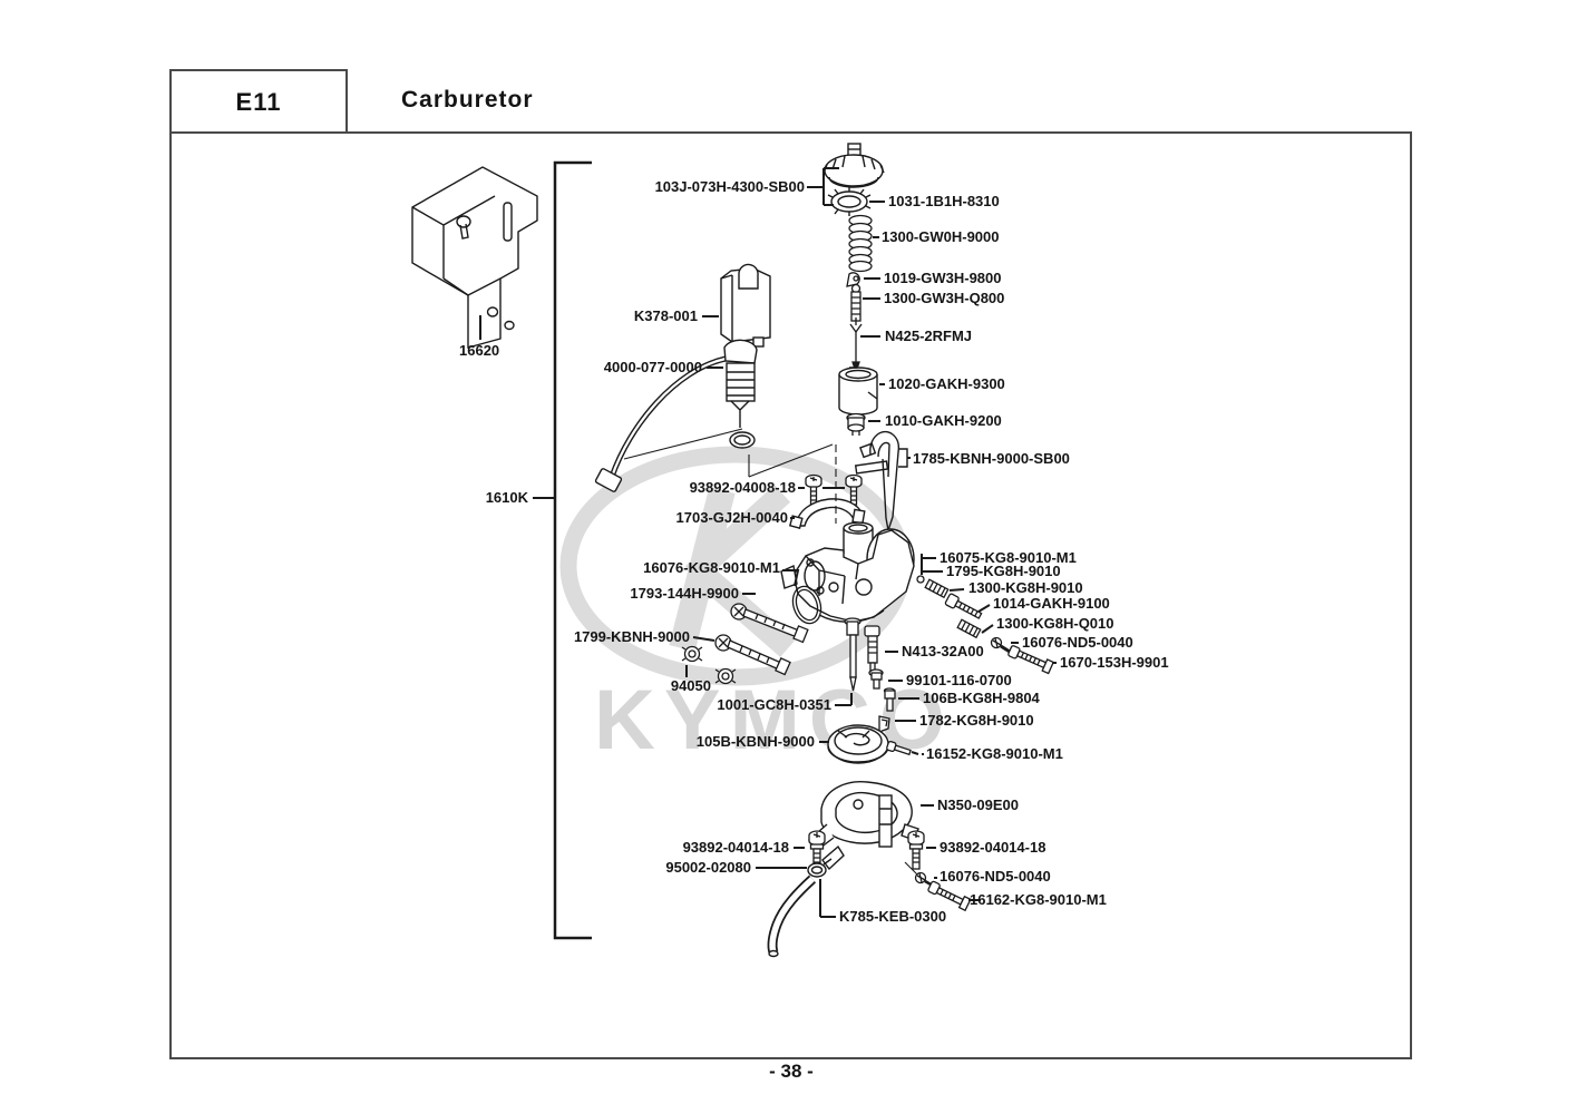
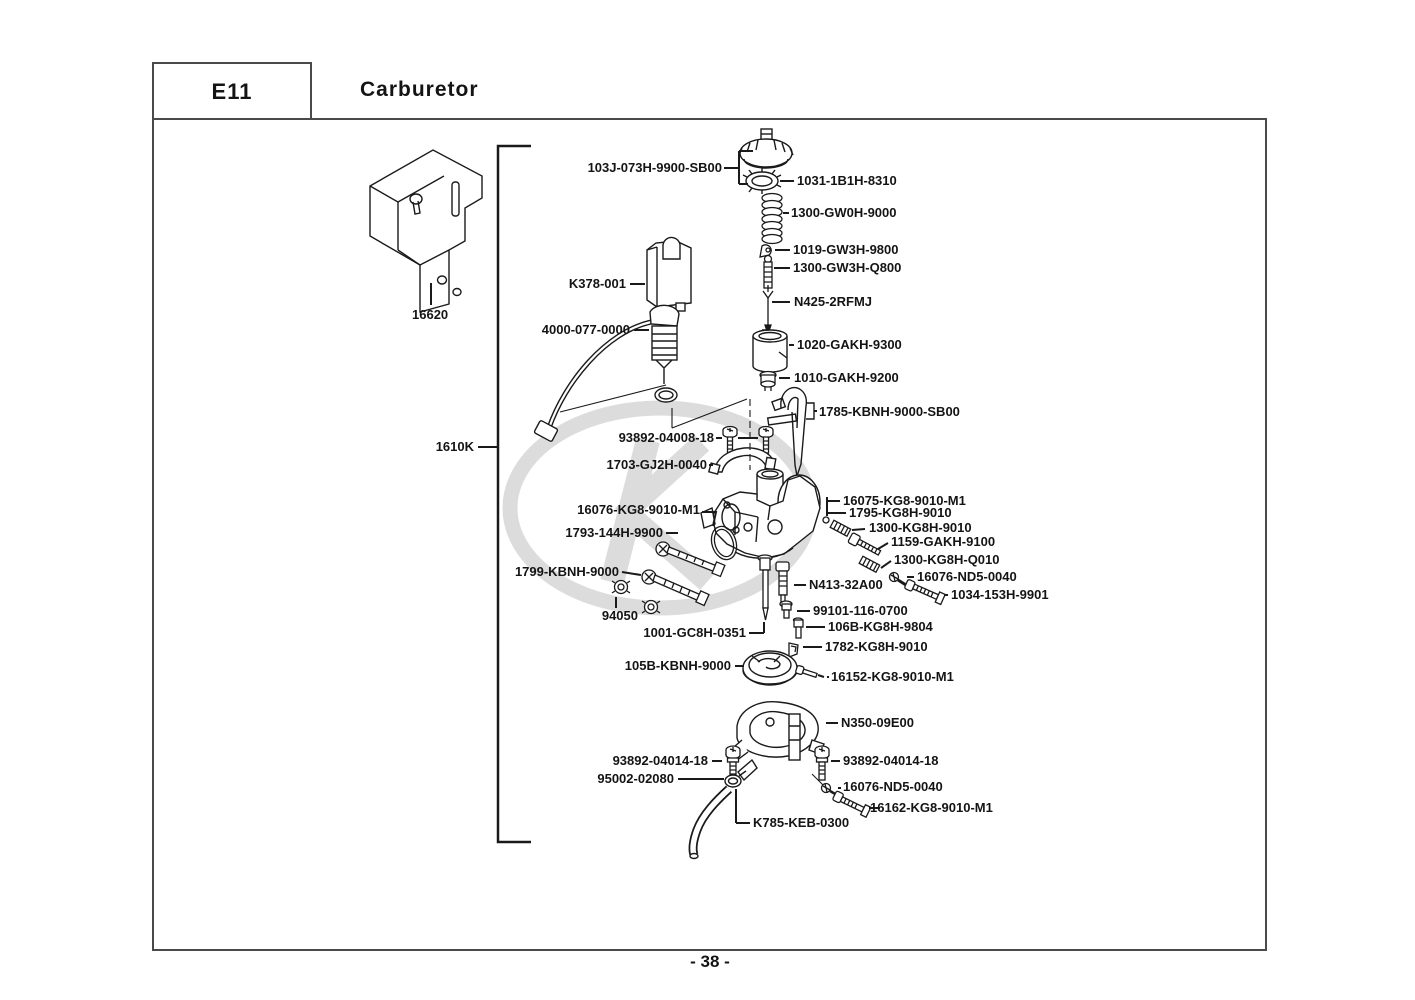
  E11
  Carburetor
- KYMCO
- 103J-073H-4300-SB00
+ 103J-073H-9900-SB00
  1031-1B1H-8310
  1300-GW0H-9000
  1019-GW3H-9800
  1300-GW3H-Q800
  N425-2RFMJ
  1020-GAKH-9300
  1010-GAKH-9200
  16620
  K378-001
  4000-077-0000
  1785-KBNH-9000-SB00
  1610K
  93892-04008-18
  1703-GJ2H-0040
  16075-KG8-9010-M1
  1795-KG8H-9010
  16076-KG8-9010-M1
  1300-KG8H-9010
  1793-144H-9900
- 1014-GAKH-9100
+ 1159-GAKH-9100
  1300-KG8H-Q010
  1799-KBNH-9000
  16076-ND5-0040
  N413-32A00
- 1670-153H-9901
+ 1034-153H-9901
  99101-116-0700
  94050
  106B-KG8H-9804
  1001-GC8H-0351
  1782-KG8H-9010
  105B-KBNH-9000
  16152-KG8-9010-M1
  N350-09E00
  93892-04014-18
  93892-04014-18
  95002-02080
  16076-ND5-0040
  16162-KG8-9010-M1
  K785-KEB-0300
  - 38 -
